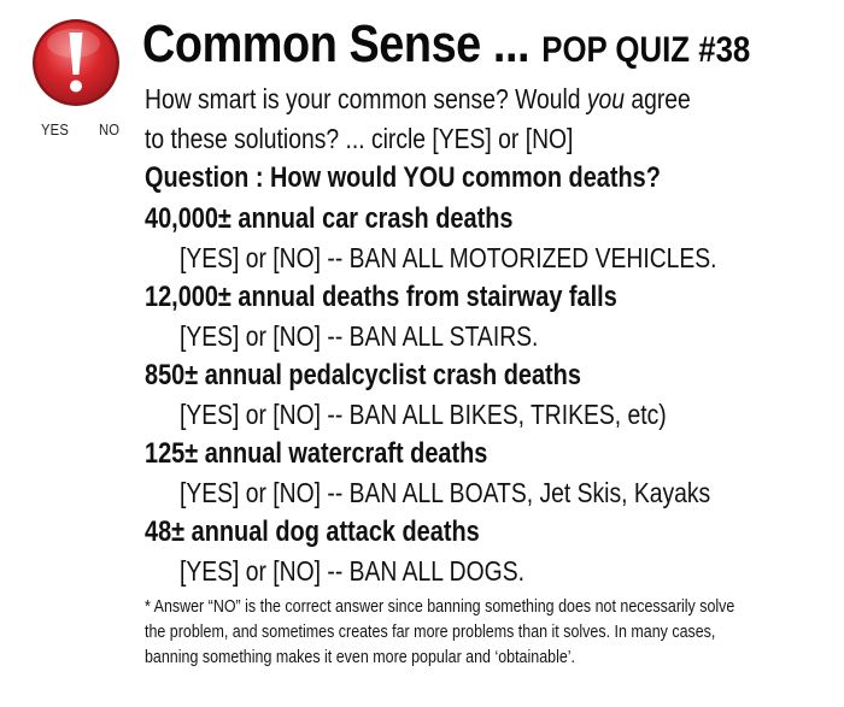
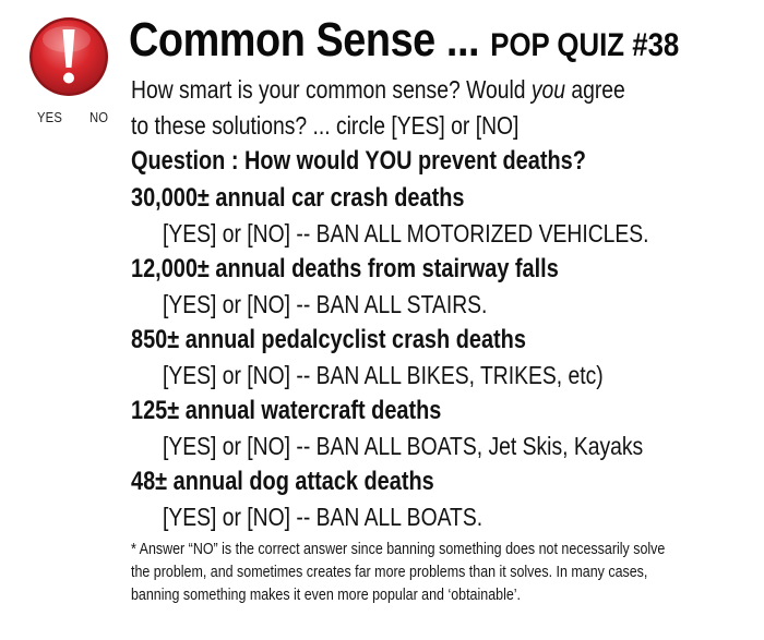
  YES NO
  Common Sense ... POP QUIZ #38
  How smart is your common sense? Would you agree
  to these solutions? ... circle [YES] or [NO]
- Question : How would YOU common deaths?
+ Question : How would YOU prevent deaths?
- 40,000± annual car crash deaths
+ 30,000± annual car crash deaths
  [YES] or [NO] -- BAN ALL MOTORIZED VEHICLES.
  12,000± annual deaths from stairway falls
  [YES] or [NO] -- BAN ALL STAIRS.
  850± annual pedalcyclist crash deaths
  [YES] or [NO] -- BAN ALL BIKES, TRIKES, etc)
  125± annual watercraft deaths
  [YES] or [NO] -- BAN ALL BOATS, Jet Skis, Kayaks
  48± annual dog attack deaths
- [YES] or [NO] -- BAN ALL DOGS.
+ [YES] or [NO] -- BAN ALL BOATS.
  * Answer “NO” is the correct answer since banning something does not necessarily solve
  the problem, and sometimes creates far more problems than it solves. In many cases,
  banning something makes it even more popular and ‘obtainable’.
